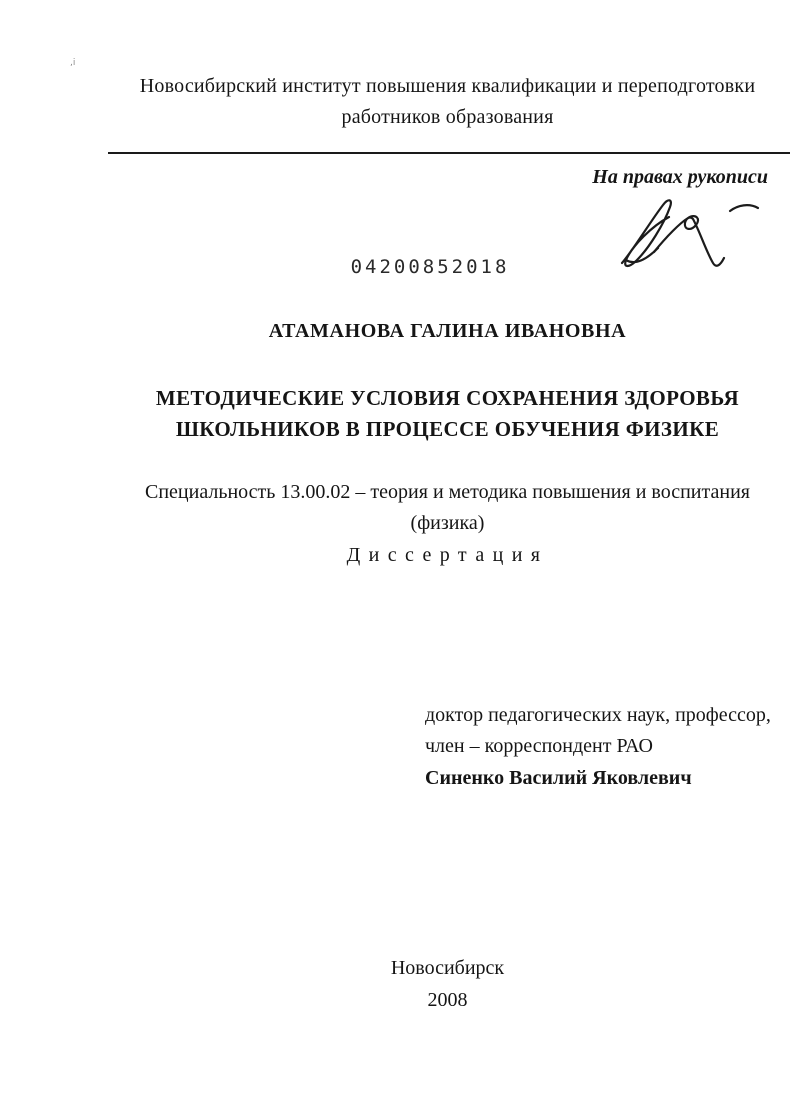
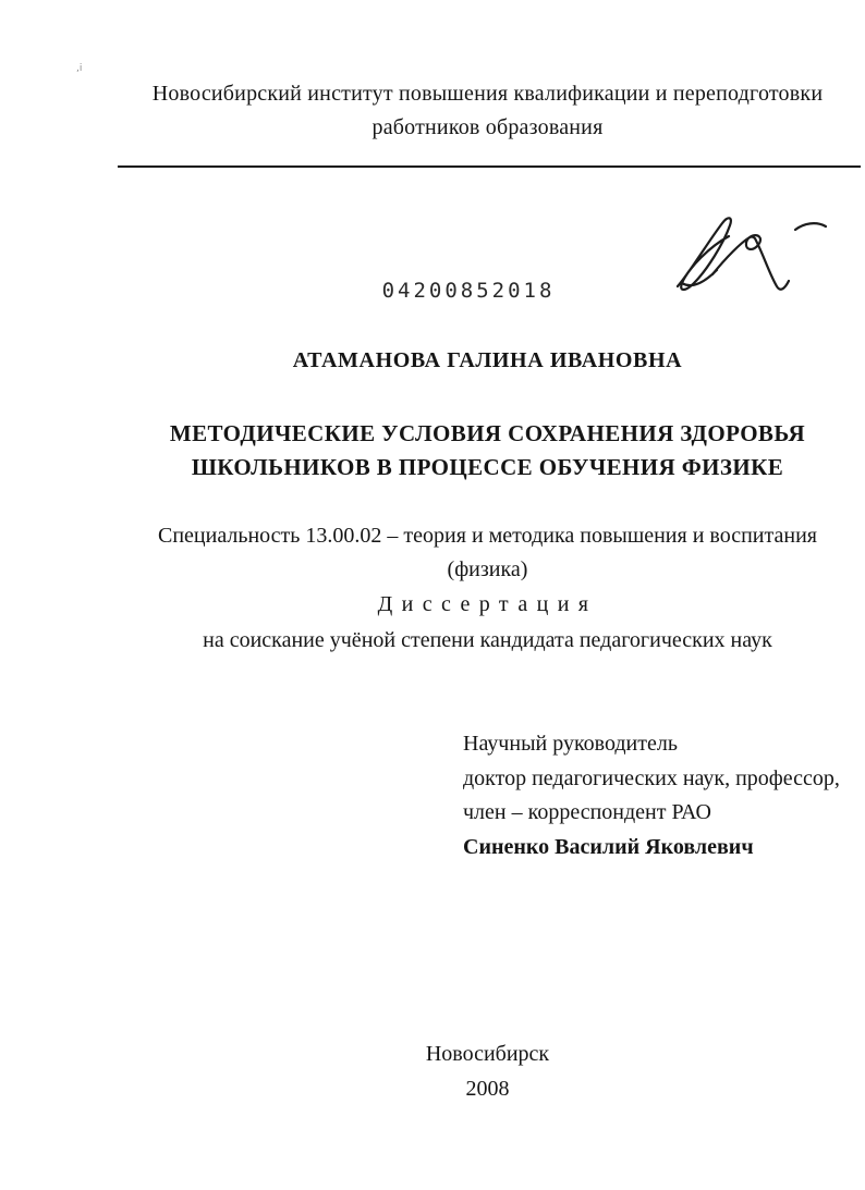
  ,i
  Новосибирский институт повышения квалификации и переподготовки
  работников образования
- На правах рукописи
  04200852018
  АТАМАНОВА ГАЛИНА ИВАНОВНА
  МЕТОДИЧЕСКИЕ УСЛОВИЯ СОХРАНЕНИЯ ЗДОРОВЬЯ
  ШКОЛЬНИКОВ В ПРОЦЕССЕ ОБУЧЕНИЯ ФИЗИКЕ
  Специальность 13.00.02 – теория и методика повышения и воспитания
  (физика)
  Диссертация
+ на соискание учёной степени кандидата педагогических наук
+ Научный руководитель
  доктор педагогических наук, профессор,
  член – корреспондент РАО
  Синенко Василий Яковлевич
  Новосибирск
  2008
